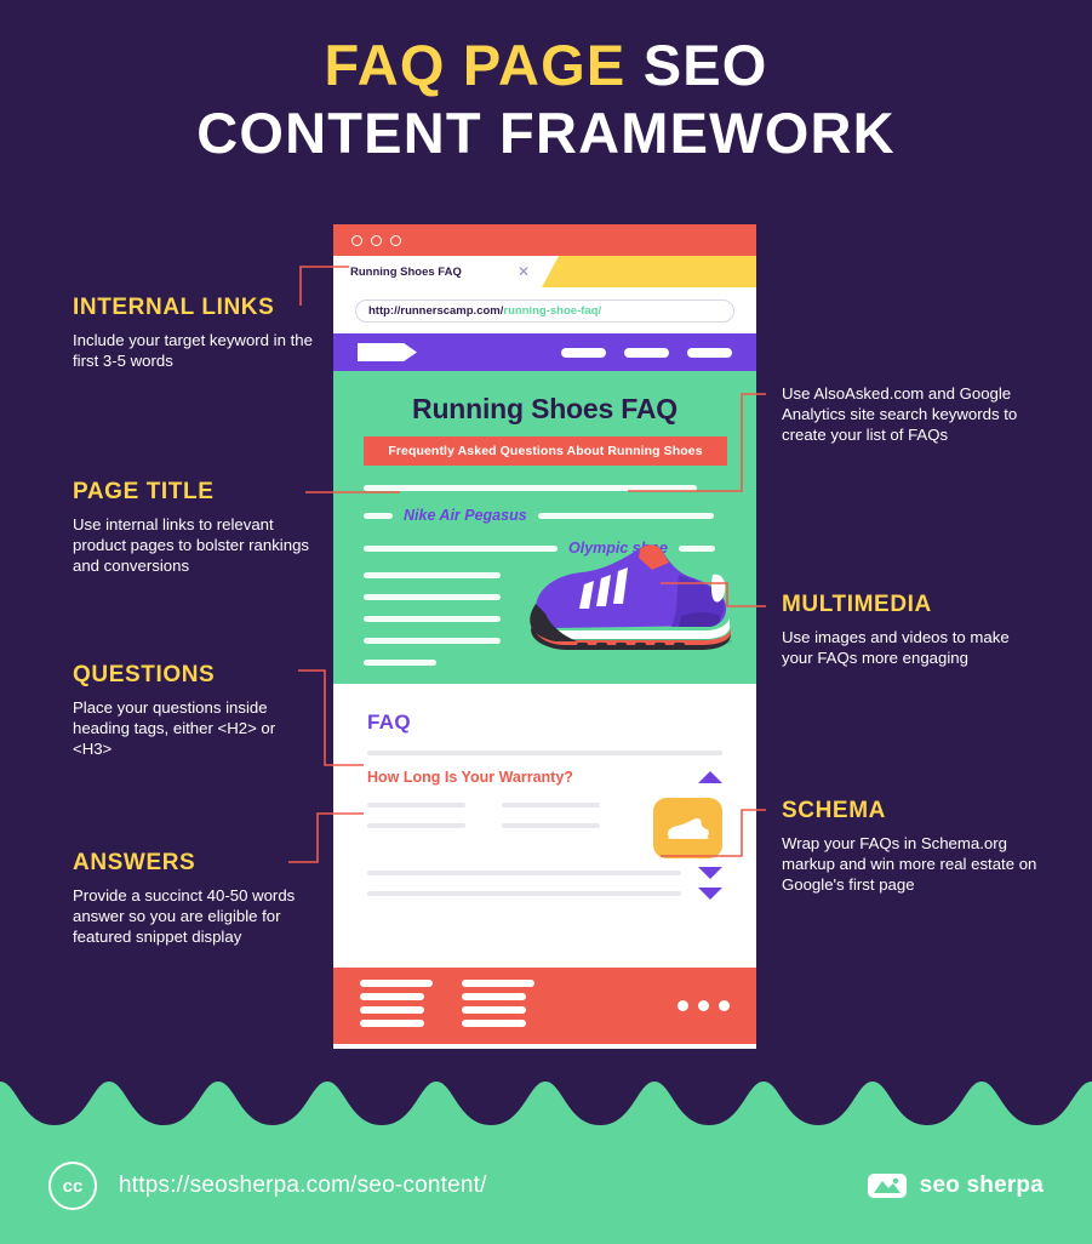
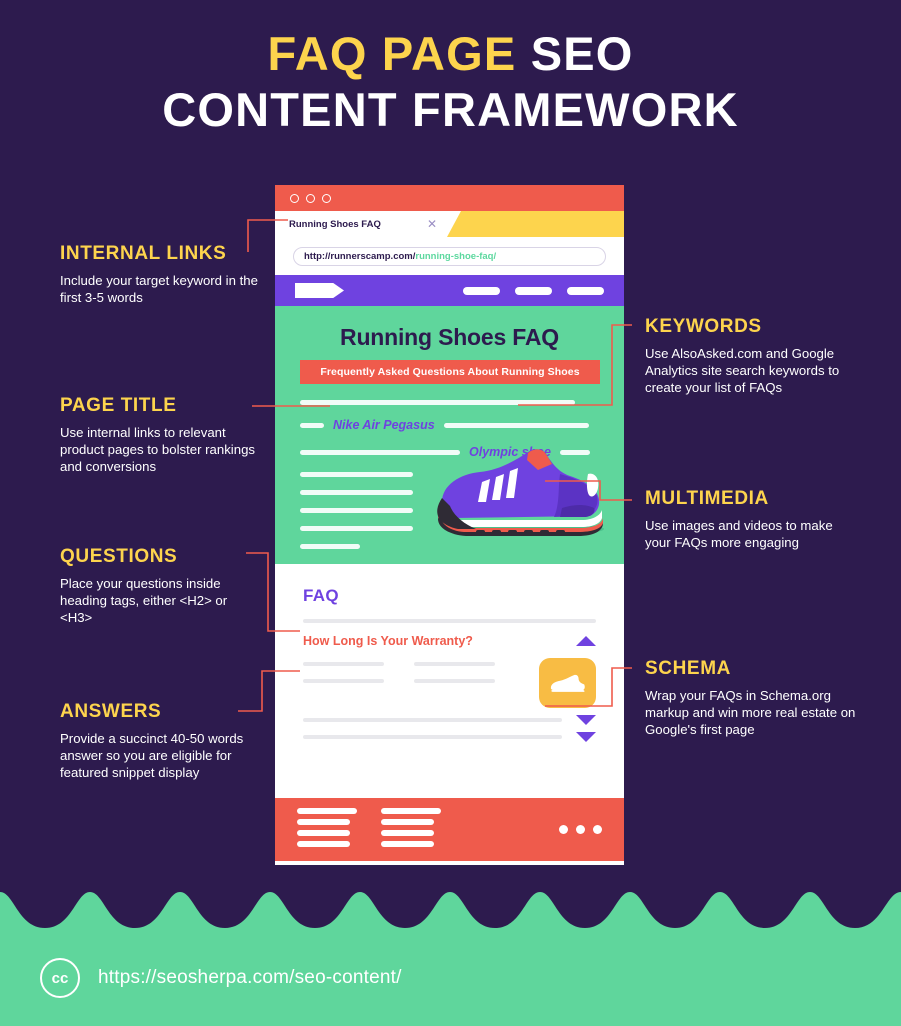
  FAQ PAGE SEO
  CONTENT FRAMEWORK
  Running Shoes FAQ
  ✕
  http://runnerscamp.com/
  running-shoe-faq/
  Running Shoes FAQ
  Frequently Asked Questions About Running Shoes
  Nike Air Pegasus
  Olympic se
  FAQ
  How Long Is Your Warranty?
  INTERNAL LINKS
  Include your target keyword in the first 3-5 words
  PAGE TITLE
  Use internal links to relevant product pages to bolster rankings and conversions
  QUESTIONS
  Place your questions inside heading tags, either <H2> or <H3>
  ANSWERS
  Provide a succinct 40-50 words answer so you are eligible for featured snippet display
+ KEYWORDS
  Use AlsoAsked.com and Google Analytics site search keywords to create your list of FAQs
  MULTIMEDIA
  Use images and videos to make your FAQs more engaging
  SCHEMA
  Wrap your FAQs in Schema.org markup and win more real estate on Google's first page
  cc
  https://seosherpa.com/seo-content/
- seo sherpa
